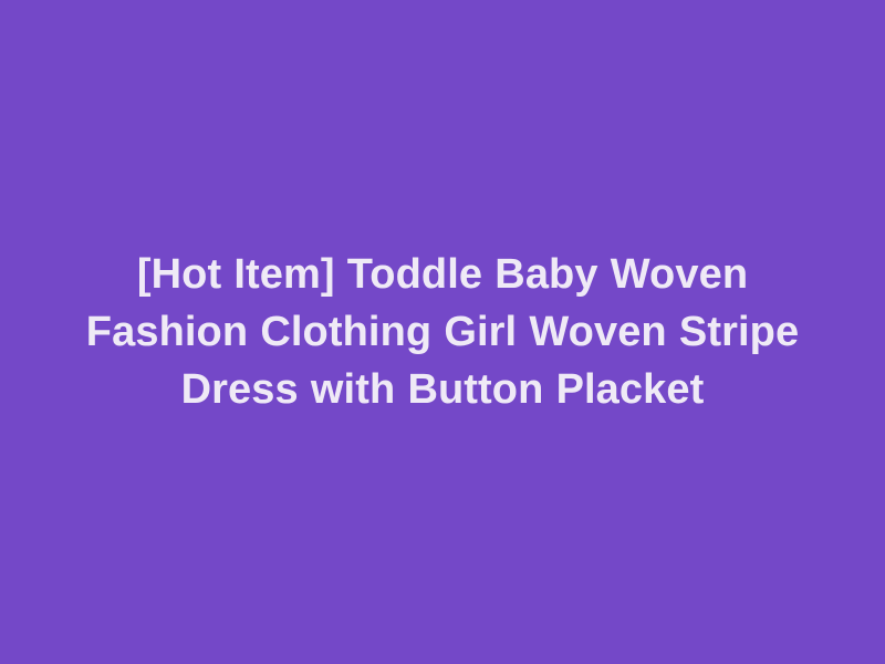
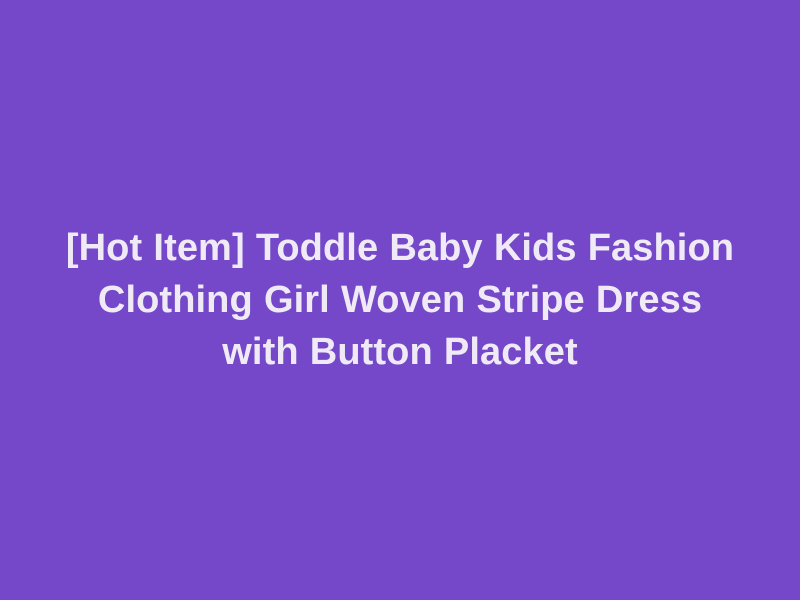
- [Hot Item] Toddle Baby Woven Fashion Clothing Girl Woven Stripe Dress with Button Placket
+ [Hot Item] Toddle Baby Kids Fashion Clothing Girl Woven Stripe Dress with Button Placket
